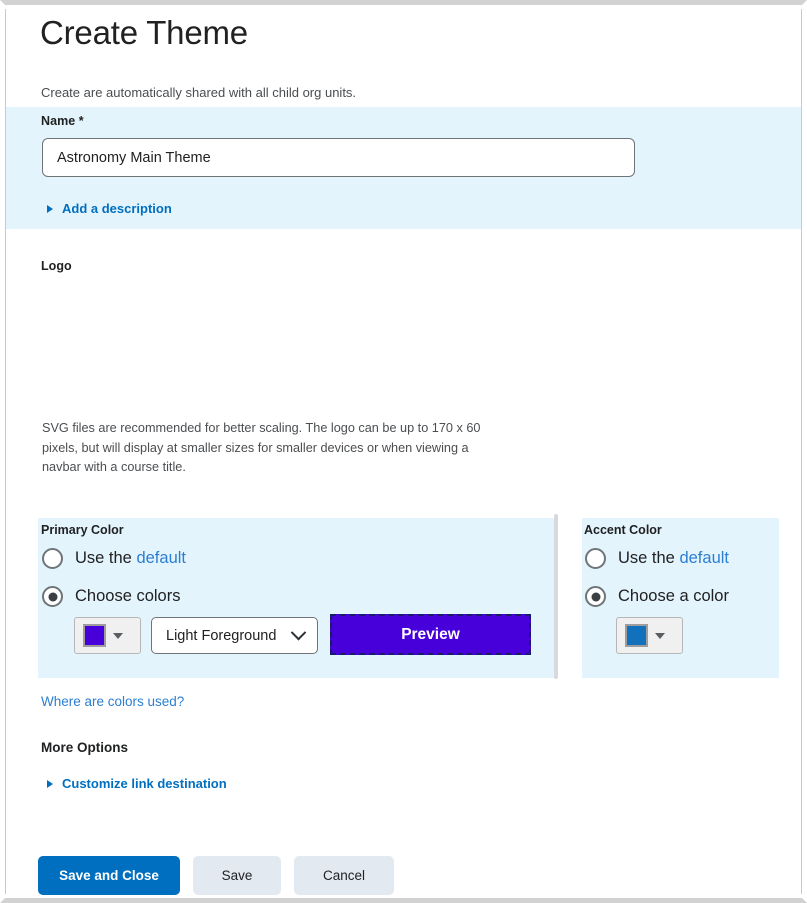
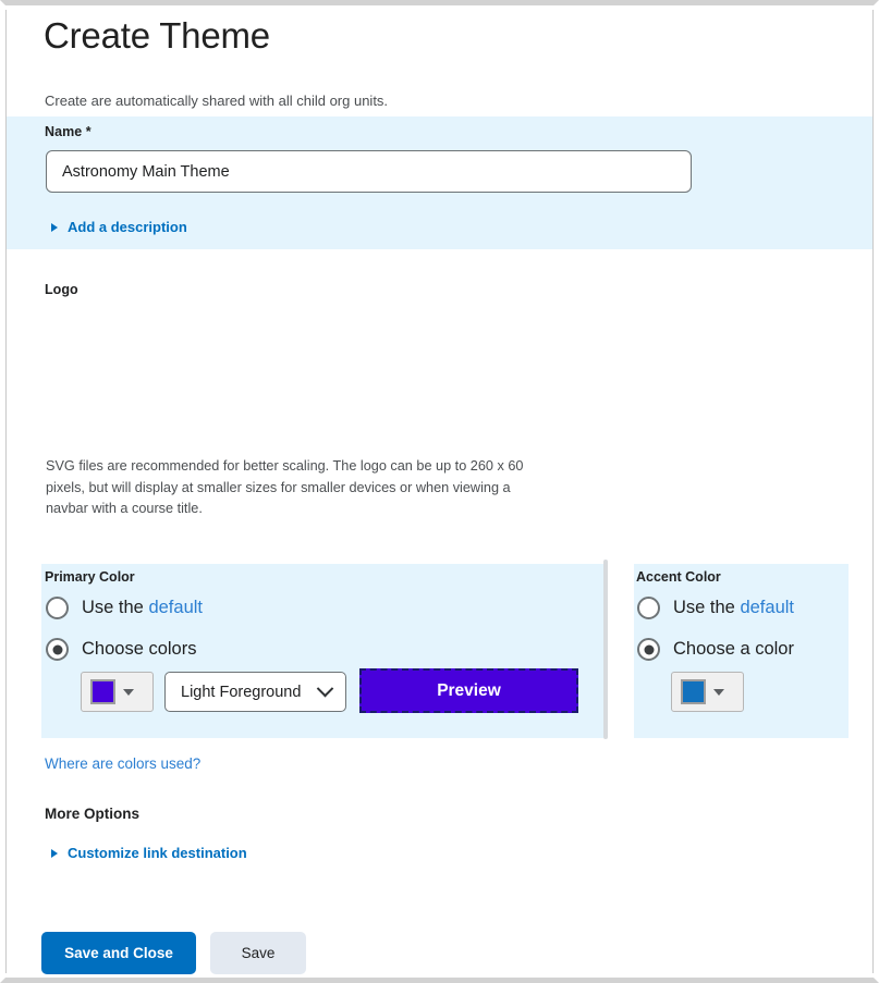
  Create Theme
  Create are automatically shared with all child org units.
  Name *
  Astronomy Main Theme
  Add a description
  Logo
- SVG files are recommended for better scaling. The logo can be up to 170 x 60 pixels, but will display at smaller sizes for smaller devices or when viewing a navbar with a course title.
+ SVG files are recommended for better scaling. The logo can be up to 260 x 60 pixels, but will display at smaller sizes for smaller devices or when viewing a navbar with a course title.
  Primary Color
  Use the default
  Choose colors
  Light Foreground
  Preview
  Accent Color
  Use the default
  Choose a color
  Where are colors used?
  More Options
  Customize link destination
  Save and Close
  Save
- Cancel
